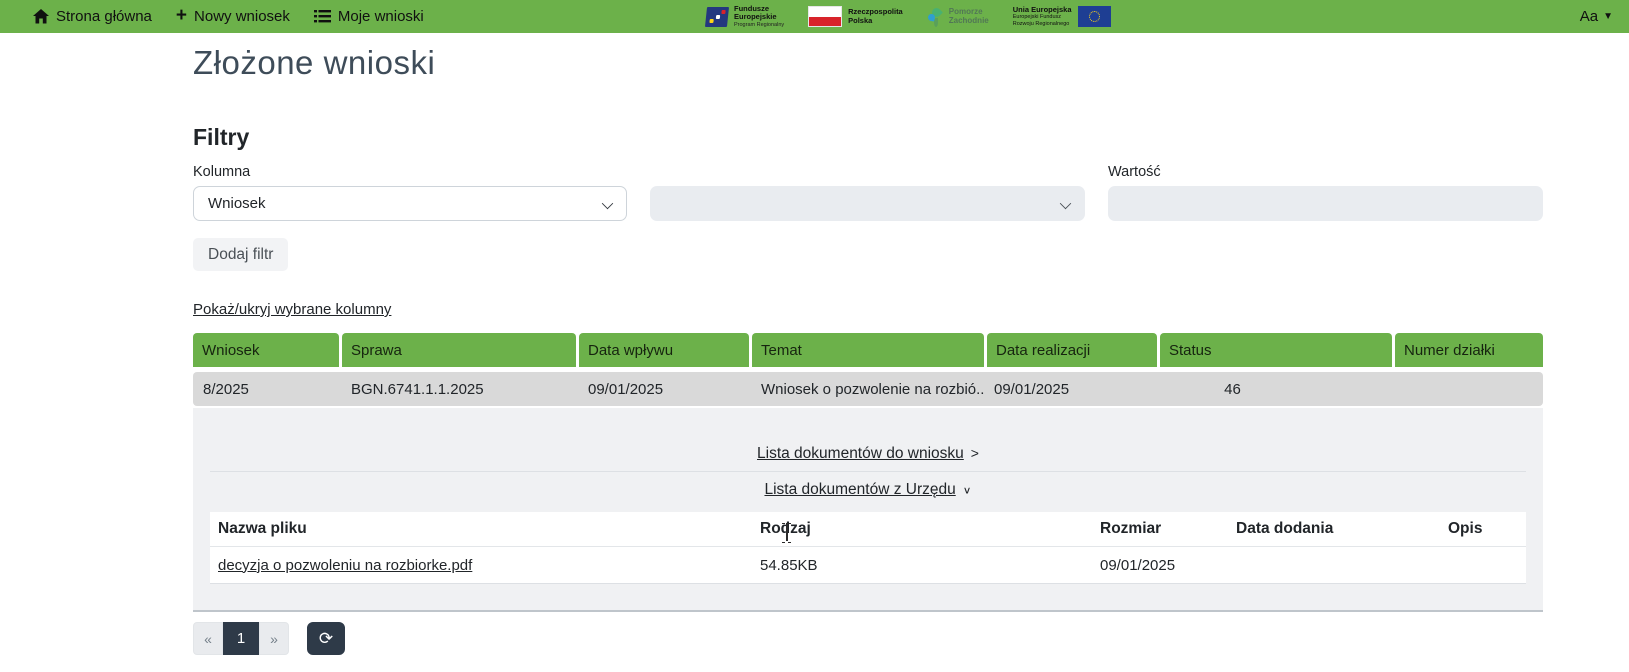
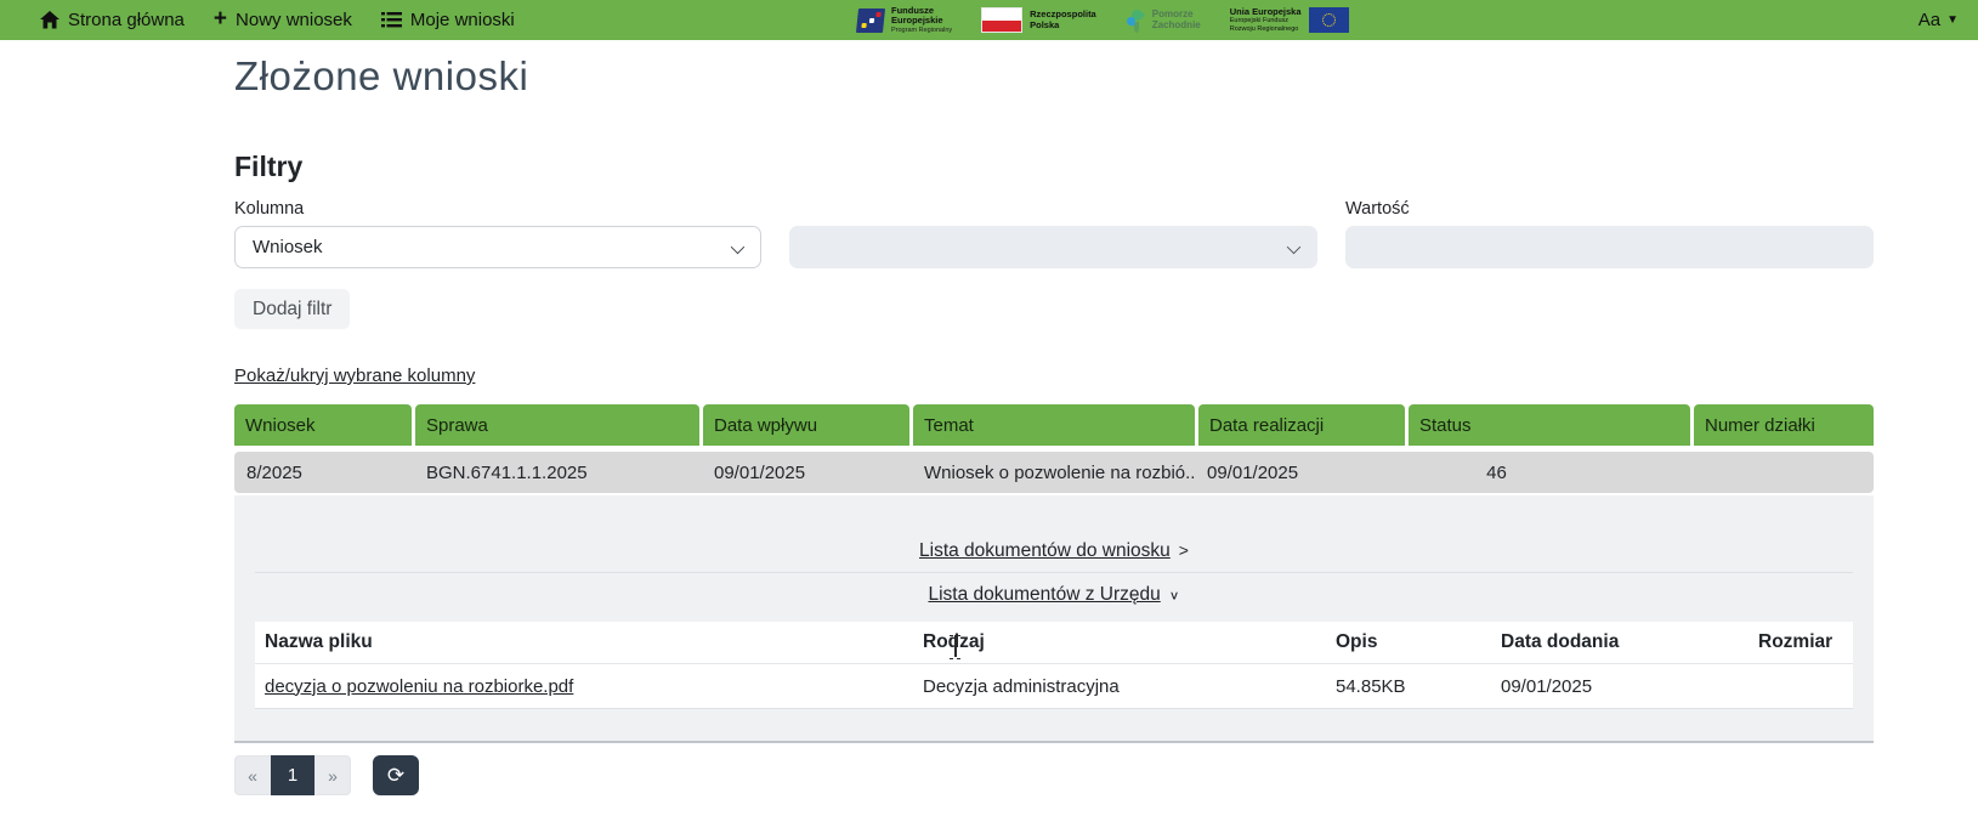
  Strona główna
  +
  Nowy wniosek
  Moje wnioski
  Fundusze
  Europejskie
  Rzeczpospolita
  Polska
  Pomorze
  Zachodnie
  Unia Europejska
  Aa
  ▼
  Złożone wnioski
  Filtry
  Kolumna
  Wniosek
  Wartość
  Dodaj filtr
  Pokaż/ukryj wybrane kolumny
  Wniosek
  Sprawa
  Data wpływu
  Temat
  Data realizacji
  Status
  Numer działki
  8/2025
  BGN.6741.1.1.2025
  09/01/2025
  Wniosek o pozwolenie na rozbió..
  09/01/2025
  46
  Lista dokumentów do wniosku
  Lista dokumentów z Urzędu
  Nazwa pliku
  Rozaj
- Rozmiar
+ Opis
  Data dodania
- Opis
+ Rozmiar
  decyzja o pozwoleniu na rozbiorke.pdf
+ Decyzja administracyjna
  54.85KB
  09/01/2025
  «
  1
  »
  ⟳
